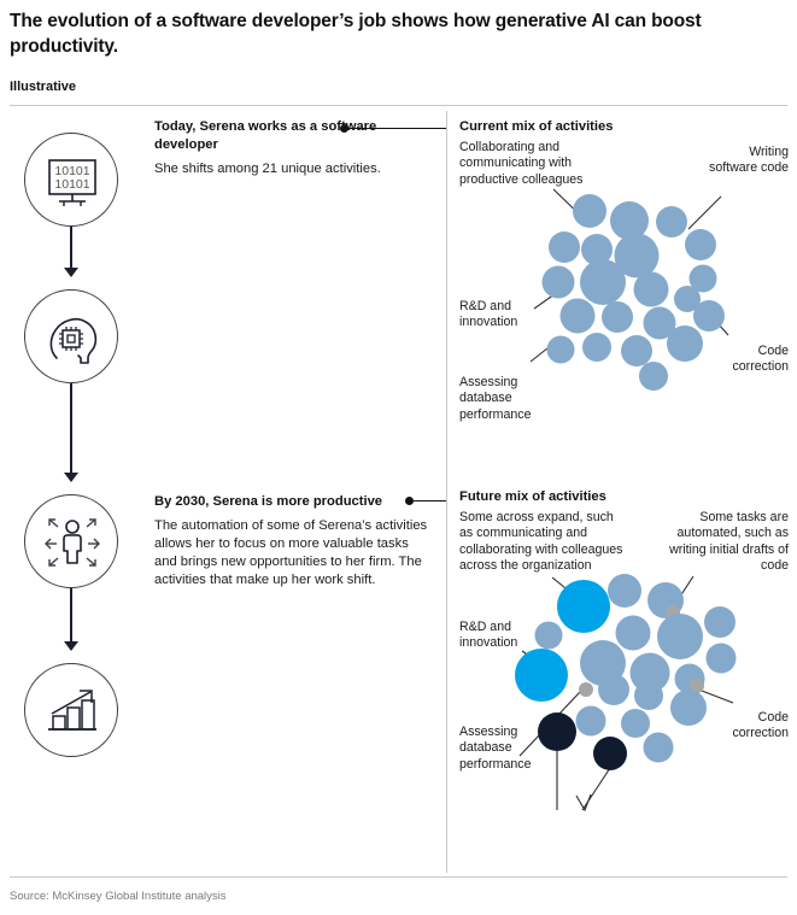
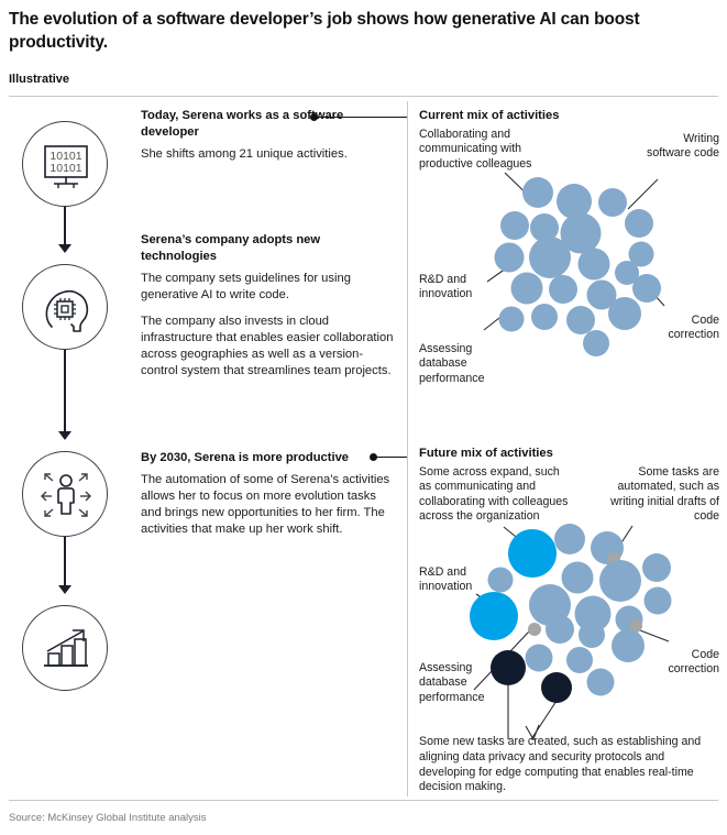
  The evolution of a software developer’s job shows how generative AI can boost productivity.
  Illustrative
  10101
  10101
  Today, Serena works as a soware developer
  She shifts among 21 unique activities.
+ Serena’s company adopts new technologies
+ The company sets guidelines for using generative AI to write code.
+ The company also invests in cloud infrastructure that enables easier collaboration across geographies as well as a version-control system that streamlines team projects.
  By 2030, Serena is more productive
- The automation of some of Serena’s activities allows her to focus on more valuable tasks and brings new opportunities to her firm. The activities that make up her work shift.
+ The automation of some of Serena’s activities allows her to focus on more evolution tasks and brings new opportunities to her firm. The activities that make up her work shift.
  Current mix of activities
  Collaborating and communicating with productive colleagues
  Writing software code
  R&D and innovation
  Code correction
  Assessing database performance
  Future mix of activities
  Some across expand, such as communicating and collaborating with colleagues across the organization
  Some tasks are automated, such as writing initial drafts of code
  R&D and innovation
  Code correction
  Assessing database performance
+ Some new tasks are created, such as establishing and aligning data privacy and security protocols and developing for edge computing that enables real-time decision making.
  Source: McKinsey Global Institute analysis
